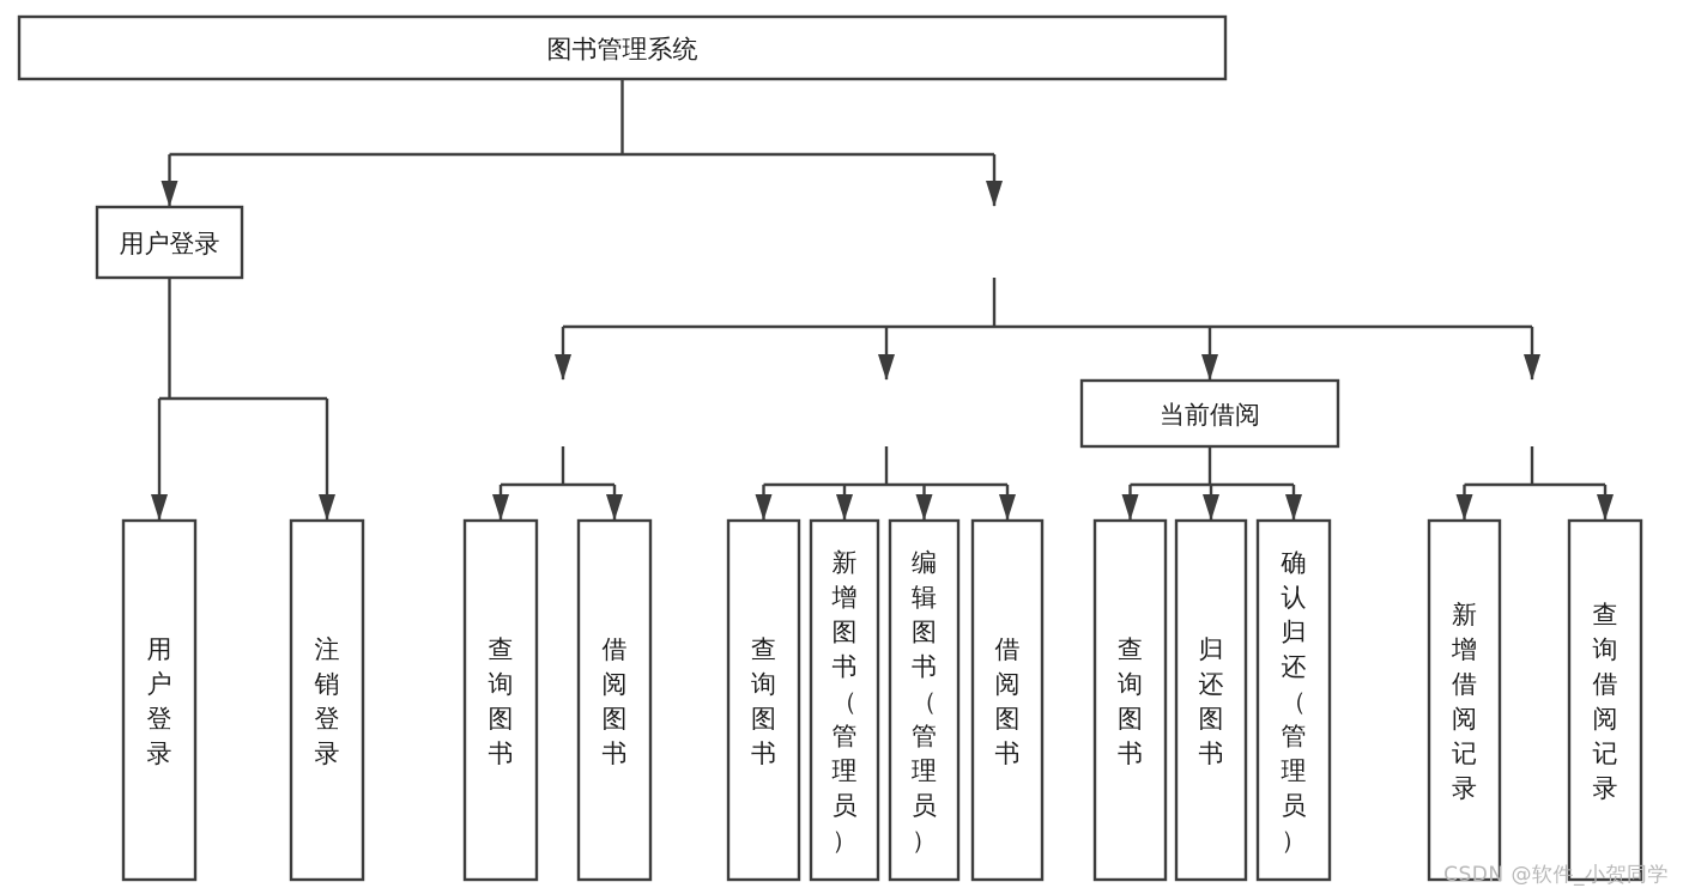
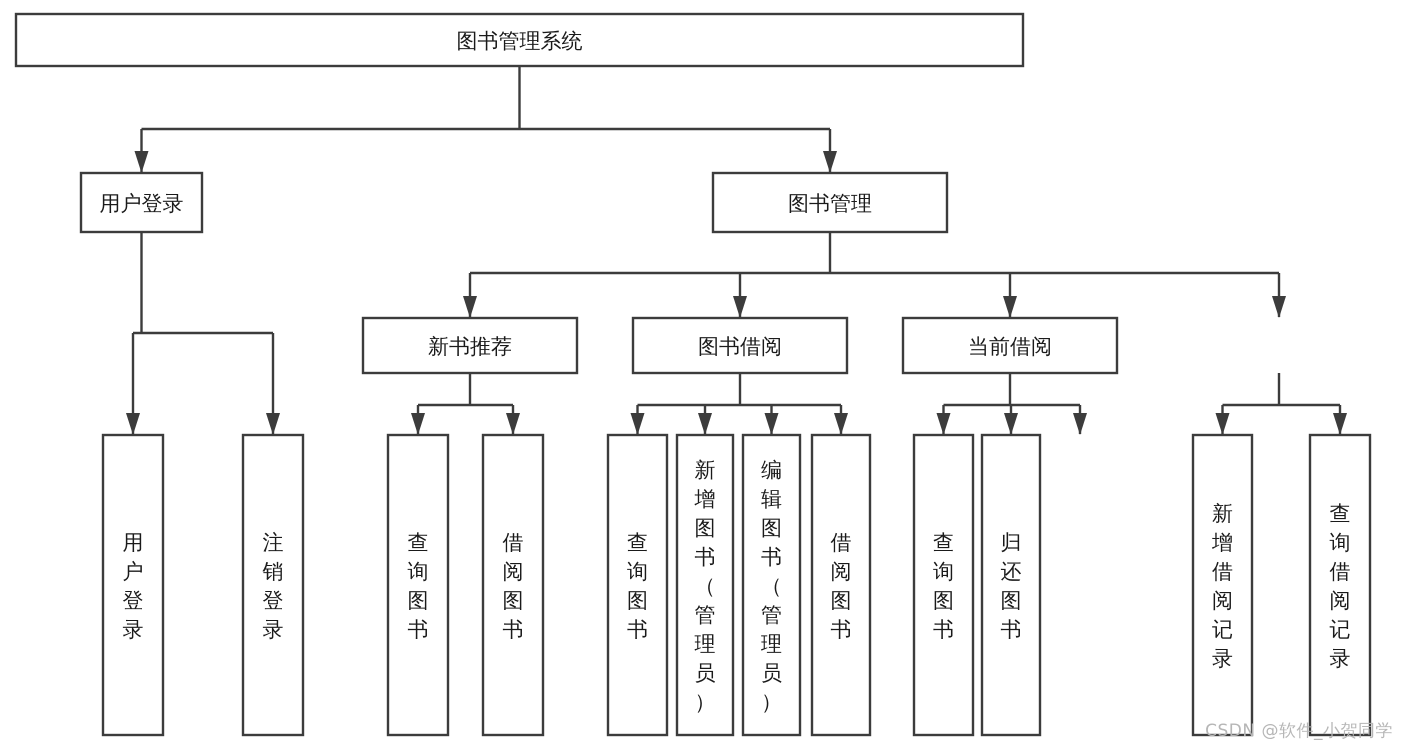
  图书管理系统
  用户登录
+ 图书管理
+ 新书推荐
+ 图书借阅
  当前借阅
  用户登录
  注销登录
  查询图书
  借阅图书
  查询图书
  新增图书（管理员）
  编辑图书（管理员）
  借阅图书
  查询图书
  归还图书
- 确认归还（管理员）
  新增借阅记录
  查询借阅记录
  CSDN @软件_小贺同学
